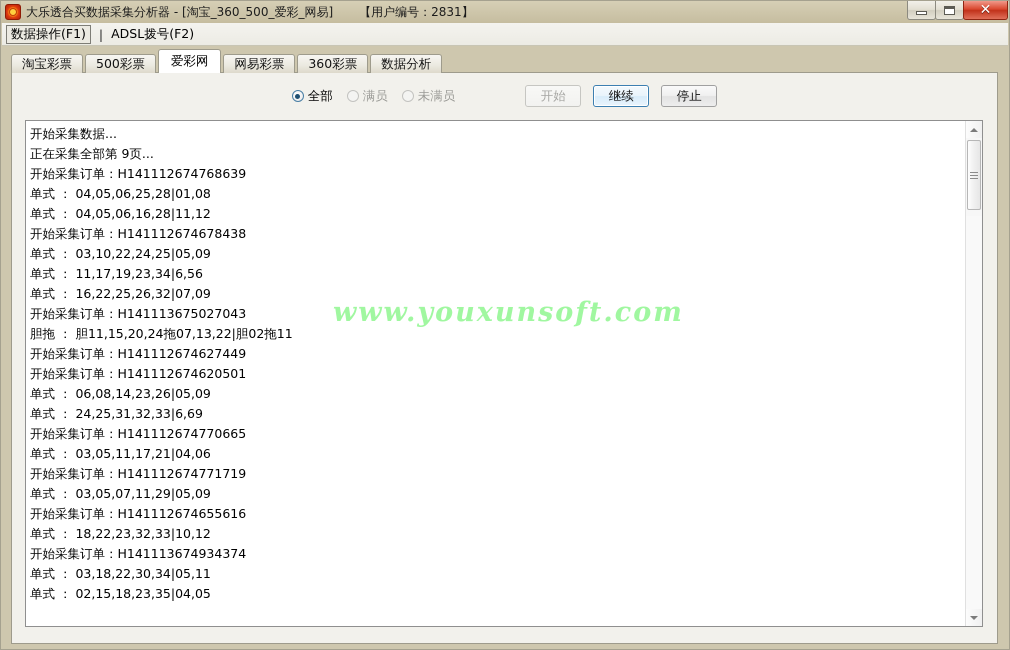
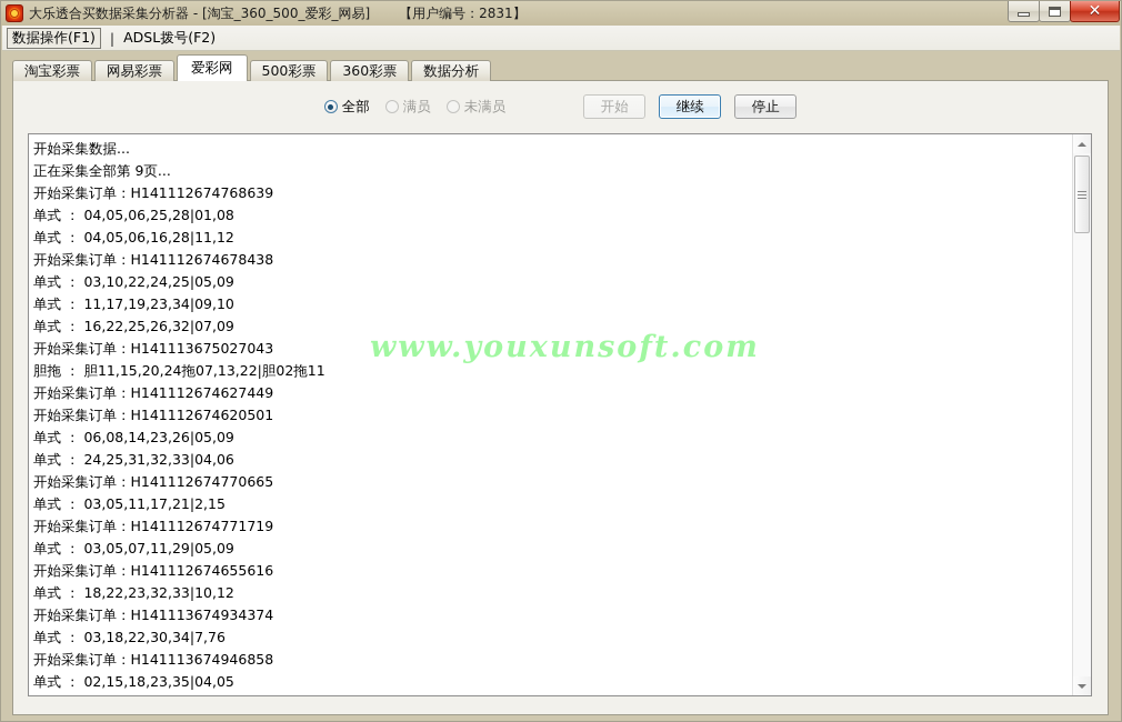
  大乐透合买数据采集分析器 - [淘宝_360_500_爱彩_网易]
  【用户编号：2831】
  ✕
  数据操作(F1)
  |
  ADSL拨号(F2)
  淘宝彩票
- 500彩票
+ 网易彩票
  爱彩网
- 网易彩票
+ 500彩票
  360彩票
  数据分析
  全部
  满员
  未满员
  开始
  继续
  停止
  开始采集数据...
  正在采集全部第 9页...
  开始采集订单：H141112674768639
  单式 ： 04,05,06,25,28|01,08
  单式 ： 04,05,06,16,28|11,12
  开始采集订单：H141112674678438
  单式 ： 03,10,22,24,25|05,09
- 单式 ： 11,17,19,23,34|6,56
+ 单式 ： 11,17,19,23,34|09,10
  单式 ： 16,22,25,26,32|07,09
  开始采集订单：H141113675027043
  胆拖 ： 胆11,15,20,24拖07,13,22|胆02拖11
  开始采集订单：H141112674627449
  开始采集订单：H141112674620501
  单式 ： 06,08,14,23,26|05,09
- 单式 ： 24,25,31,32,33|6,69
+ 单式 ： 24,25,31,32,33|04,06
  开始采集订单：H141112674770665
- 单式 ： 03,05,11,17,21|04,06
+ 单式 ： 03,05,11,17,21|2,15
  开始采集订单：H141112674771719
  单式 ： 03,05,07,11,29|05,09
  开始采集订单：H141112674655616
  单式 ： 18,22,23,32,33|10,12
  开始采集订单：H141113674934374
- 单式 ： 03,18,22,30,34|05,11
+ 单式 ： 03,18,22,30,34|7,76
+ 开始采集订单：H141113674946858
  单式 ： 02,15,18,23,35|04,05
  www.youxunsoft.com
